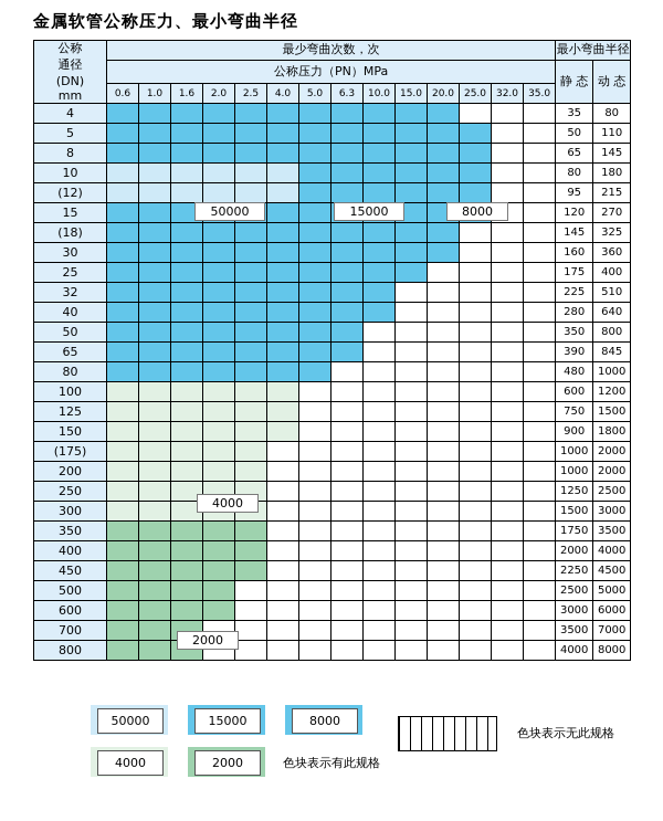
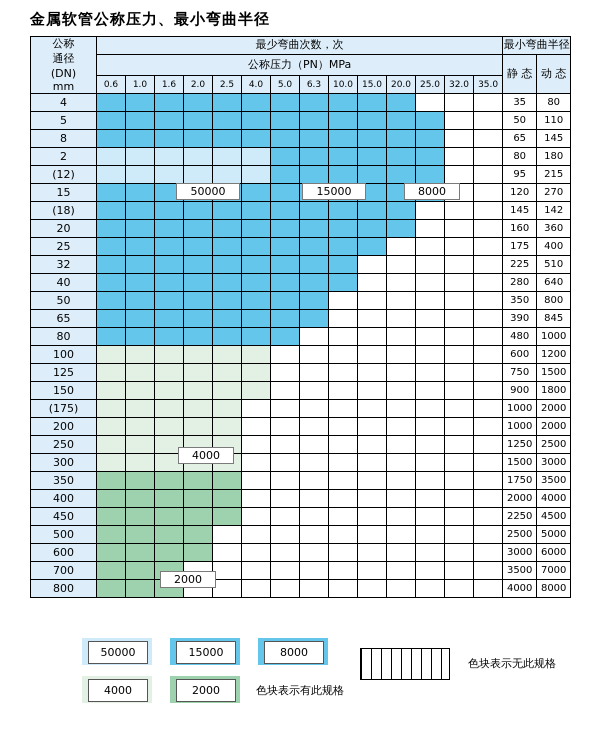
  金属软管公称压力、最小弯曲半径
  公称 通径 (DN) mm	最少弯曲次数，次	最小弯曲半径
  公称压力（PN）MPa	静 态	动 态
  0.6	1.0	1.6	2.0	2.5	4.0	5.0	6.3	10.0	15.0	20.0	25.0	32.0	35.0
  4															35	80
  5															50	110
  8															65	145
- 10															80	180
+ 2															80	180
  (12)															95	215
  15															120	270
- (18)															145	325
+ (18)															145	142
- 30															160	360
+ 20															160	360
  25															175	400
  32															225	510
  40															280	640
  50															350	800
  65															390	845
  80															480	1000
  100															600	1200
  125															750	1500
  150															900	1800
  (175)															1000	2000
  200															1000	2000
  250															1250	2500
  300															1500	3000
  350															1750	3500
  400															2000	4000
  450															2250	4500
  500															2500	5000
  600															3000	6000
  700															3500	7000
  800															4000	8000
  50000
  15000
  8000
  4000
  2000
  50000
  15000
  8000
  4000
  2000
  色块表示有此规格
  色块表示无此规格
